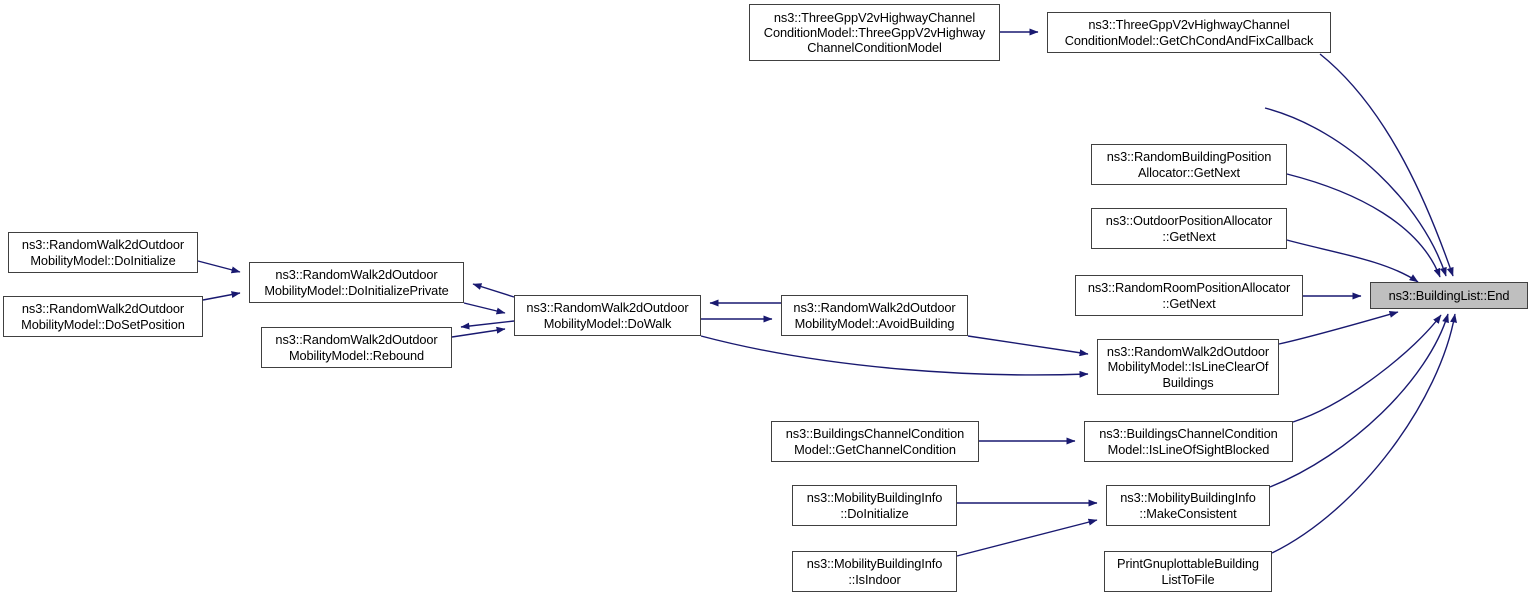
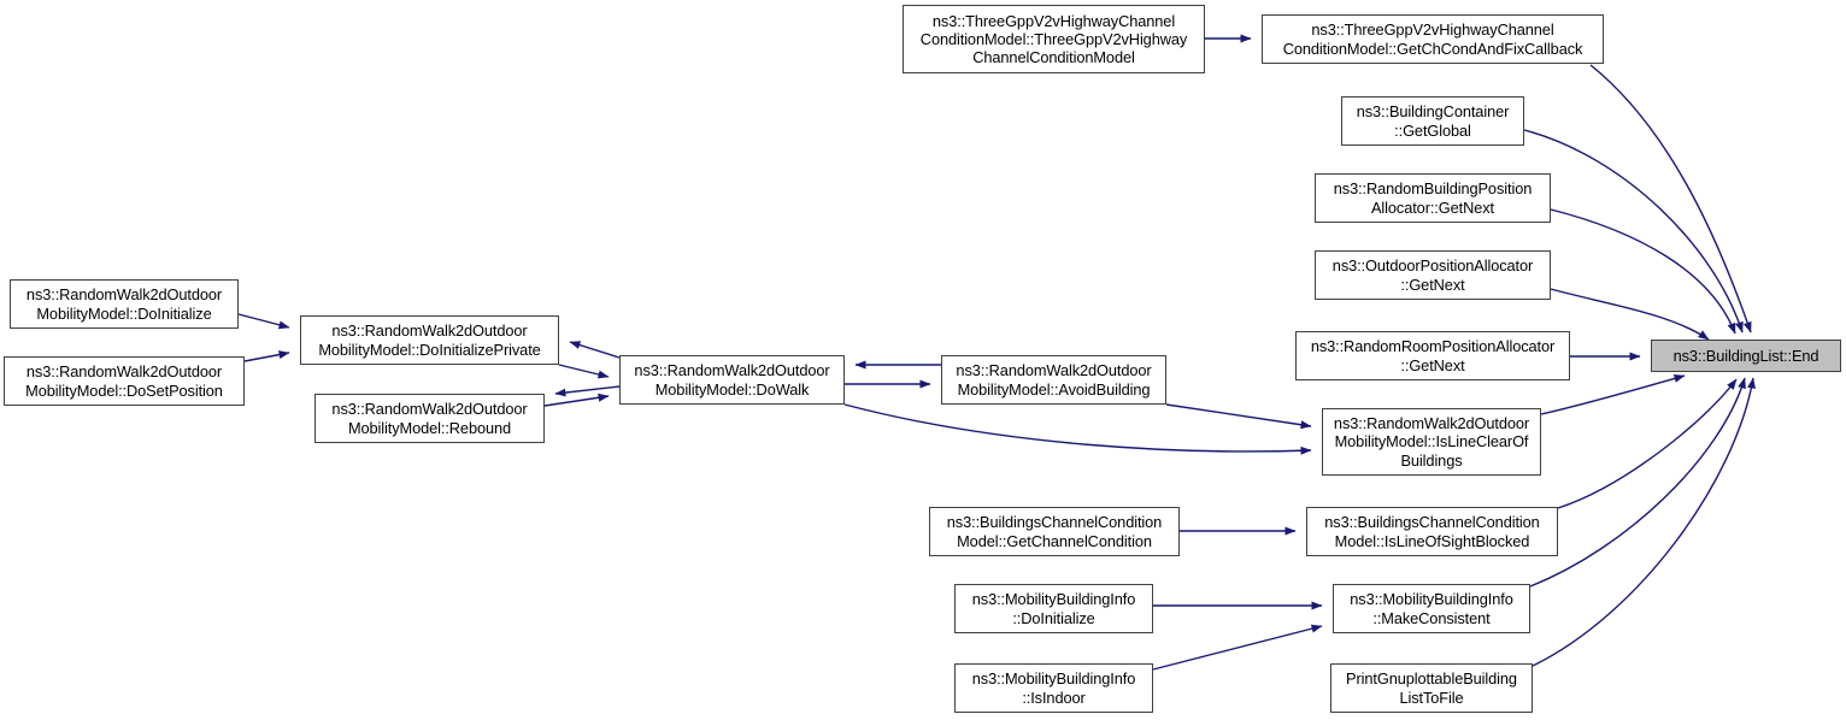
  ns3::ThreeGppV2vHighwayChannel
  ConditionModel::ThreeGppV2vHighway
  ChannelConditionModel
  ns3::ThreeGppV2vHighwayChannel
  ConditionModel::GetChCondAndFixCallback
+ ns3::BuildingContainer
+ ::GetGlobal
  ns3::RandomBuildingPosition
  Allocator::GetNext
  ns3::OutdoorPositionAllocator
  ::GetNext
  ns3::RandomRoomPositionAllocator
  ::GetNext
  ns3::RandomWalk2dOutdoor
  MobilityModel::IsLineClearOf
  Buildings
  ns3::BuildingsChannelCondition
  Model::IsLineOfSightBlocked
  ns3::MobilityBuildingInfo
  ::MakeConsistent
  PrintGnuplottableBuilding
  ListToFile
  ns3::BuildingList::End
  ns3::RandomWalk2dOutdoor
  MobilityModel::DoInitialize
  ns3::RandomWalk2dOutdoor
  MobilityModel::DoSetPosition
  ns3::RandomWalk2dOutdoor
  MobilityModel::DoInitializePrivate
  ns3::RandomWalk2dOutdoor
  MobilityModel::Rebound
  ns3::RandomWalk2dOutdoor
  MobilityModel::DoWalk
  ns3::RandomWalk2dOutdoor
  MobilityModel::AvoidBuilding
  ns3::BuildingsChannelCondition
  Model::GetChannelCondition
  ns3::MobilityBuildingInfo
  ::DoInitialize
  ns3::MobilityBuildingInfo
  ::IsIndoor
